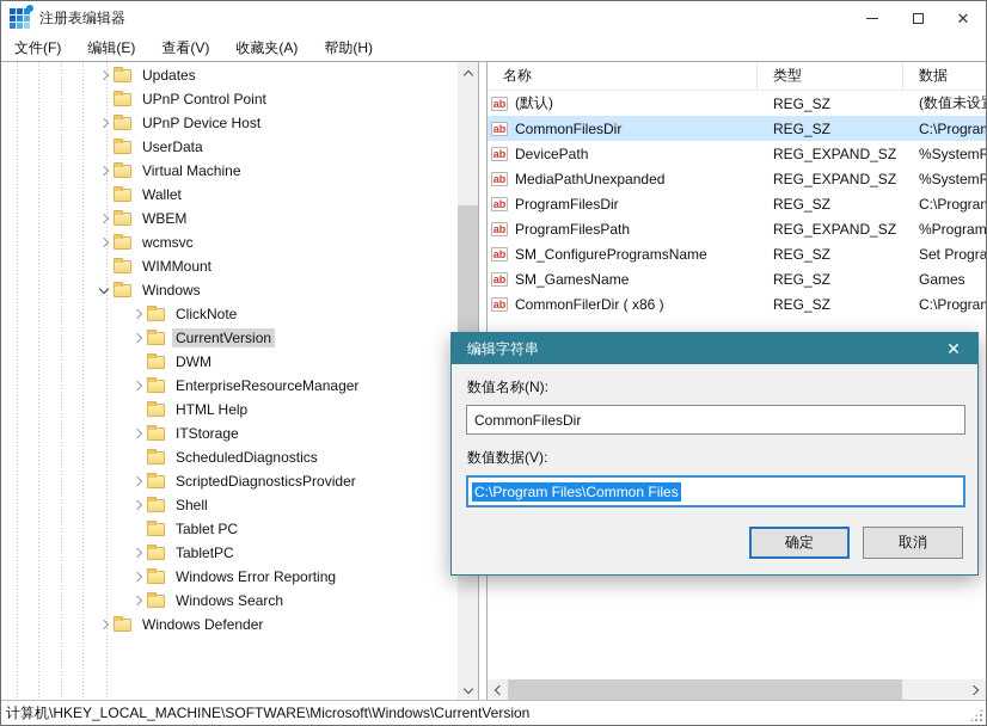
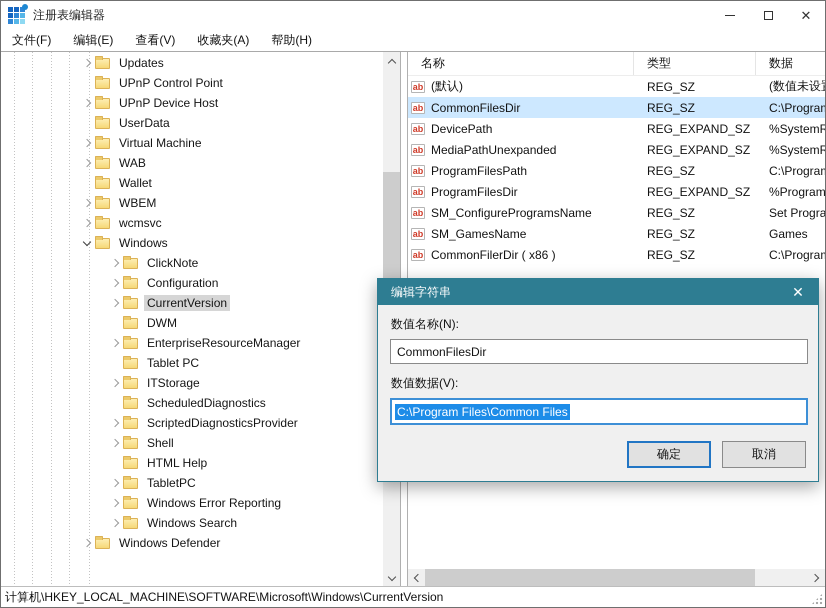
  注册表编辑器
  ✕
  文件(F)
  编辑(E)
  查看(V)
  收藏夹(A)
  帮助(H)
  Updates
  UPnP Control Point
  UPnP Device Host
  UserData
  Virtual Machine
+ WAB
  Wallet
  WBEM
  wcmsvc
- WIMMount
  Windows
  ClickNote
+ Configuration
  CurrentVersion
  DWM
  EnterpriseResourceManager
- HTML Help
+ Tablet PC
  ITStorage
  ScheduledDiagnostics
  ScriptedDiagnosticsProvider
  Shell
- Tablet PC
+ HTML Help
  TabletPC
  Windows Error Reporting
  Windows Search
  Windows Defender
  名称
  类型
  数据
  ab
  (默认)
  REG_SZ
  (数值未设
  ab
  CommonFilesDir
  REG_SZ
  C:\Progra
  ab
  DevicePath
  REG_EXPAND_SZ
  %SystemR
  ab
  MediaPathUnexpanded
  REG_EXPAND_SZ
  %SystemR
  ab
- ProgramFilesDir
+ ProgramFilesPath
  REG_SZ
  C:\Progra
  ab
- ProgramFilesPath
+ ProgramFilesDir
  REG_EXPAND_SZ
  %Program
  ab
  SM_ConfigureProgramsName
  REG_SZ
  Set Progra
  ab
  SM_GamesName
  REG_SZ
  Games
  ab
  CommonFilerDir ( x86 )
  REG_SZ
  C:\Progra
  编辑字符串
  ✕
  数值名称(N):
  CommonFilesDir
  数值数据(V):
  C:\Program Files\Common Files
  确定
  取消
  计算机\HKEY_LOCAL_MACHINE\SOFTWARE\Microsoft\Windows\CurrentVersion
